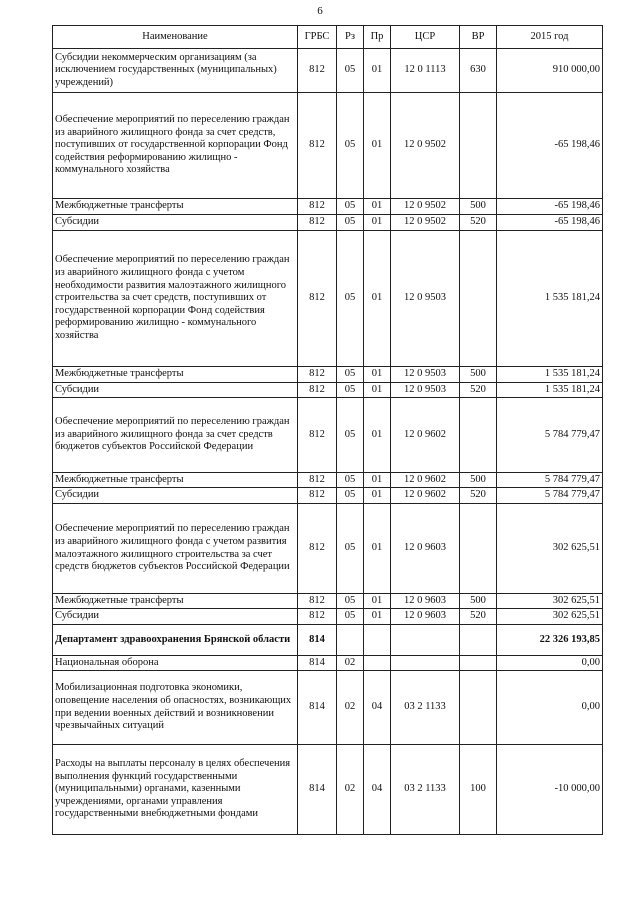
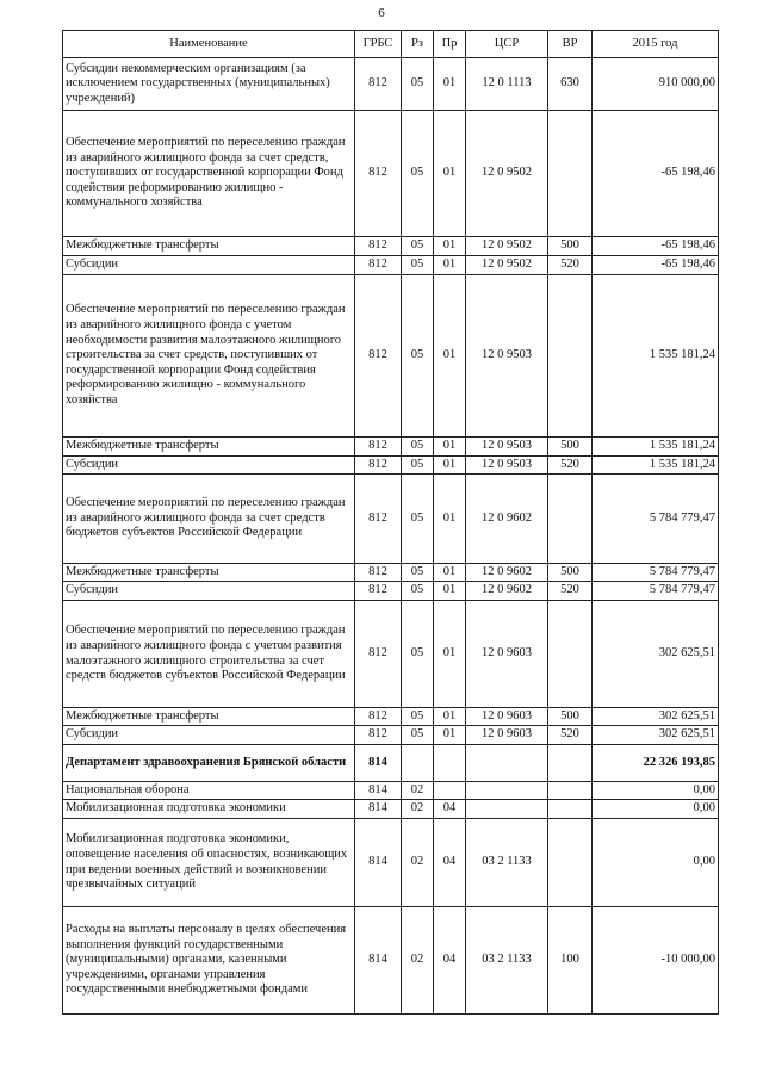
  6
  Наименование	ГРБС	Рз	Пр	ЦСР	ВР	2015 год
  Субсидии некоммерческим организациям (за исключением государственных (муниципальных) учреждений)	812	05	01	12 0 1113	630	910 000,00
  Обеспечение мероприятий по переселению граждан из аварийного жилищного фонда за счет средств, поступивших от государственной корпорации Фонд содействия реформированию жилищно - коммунального хозяйства	812	05	01	12 0 9502		-65 198,46
  Межбюджетные трансферты	812	05	01	12 0 9502	500	-65 198,46
  Субсидии	812	05	01	12 0 9502	520	-65 198,46
  Обеспечение мероприятий по переселению граждан из аварийного жилищного фонда с учетом необходимости развития малоэтажного жилищного строительства за счет средств, поступивших от государственной корпорации Фонд содействия реформированию жилищно - коммунального хозяйства	812	05	01	12 0 9503		1 535 181,24
  Межбюджетные трансферты	812	05	01	12 0 9503	500	1 535 181,24
  Субсидии	812	05	01	12 0 9503	520	1 535 181,24
  Обеспечение мероприятий по переселению граждан из аварийного жилищного фонда за счет средств бюджетов субъектов Российской Федерации	812	05	01	12 0 9602		5 784 779,47
  Межбюджетные трансферты	812	05	01	12 0 9602	500	5 784 779,47
  Субсидии	812	05	01	12 0 9602	520	5 784 779,47
  Обеспечение мероприятий по переселению граждан из аварийного жилищного фонда с учетом развития малоэтажного жилищного строительства за счет средств бюджетов субъектов Российской Федерации	812	05	01	12 0 9603		302 625,51
  Межбюджетные трансферты	812	05	01	12 0 9603	500	302 625,51
  Субсидии	812	05	01	12 0 9603	520	302 625,51
  Департамент здравоохранения Брянской области	814					22 326 193,85
  Национальная оборона	814	02				0,00
+ Мобилизационная подготовка экономики	814	02	04			0,00
  Мобилизационная подготовка экономики, оповещение населения об опасностях, возникающих при ведении военных действий и возникновении чрезвычайных ситуаций	814	02	04	03 2 1133		0,00
  Расходы на выплаты персоналу в целях обеспечения выполнения функций государственными (муниципальными) органами, казенными учреждениями, органами управления государственными внебюджетными фондами	814	02	04	03 2 1133	100	-10 000,00
